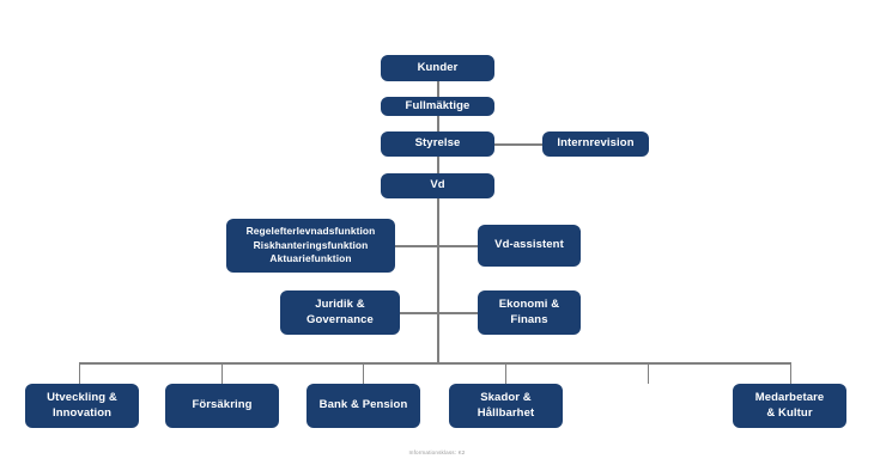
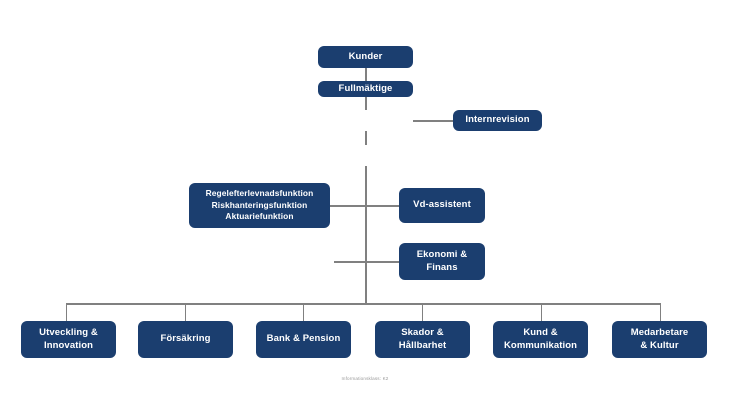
  Kunder
  Fullmäktige
- Styrelse
  Internrevision
- Vd
  Regelefterlevnadsfunktion
  Riskhanteringsfunktion
  Aktuariefunktion
  Vd-assistent
- Juridik &
- Governance
  Ekonomi &
  Finans
  Utveckling &
  Innovation
  Försäkring
  Bank & Pension
  Skador &
  Hållbarhet
+ Kund &
+ Kommunikation
  Medarbetare
  & Kultur
